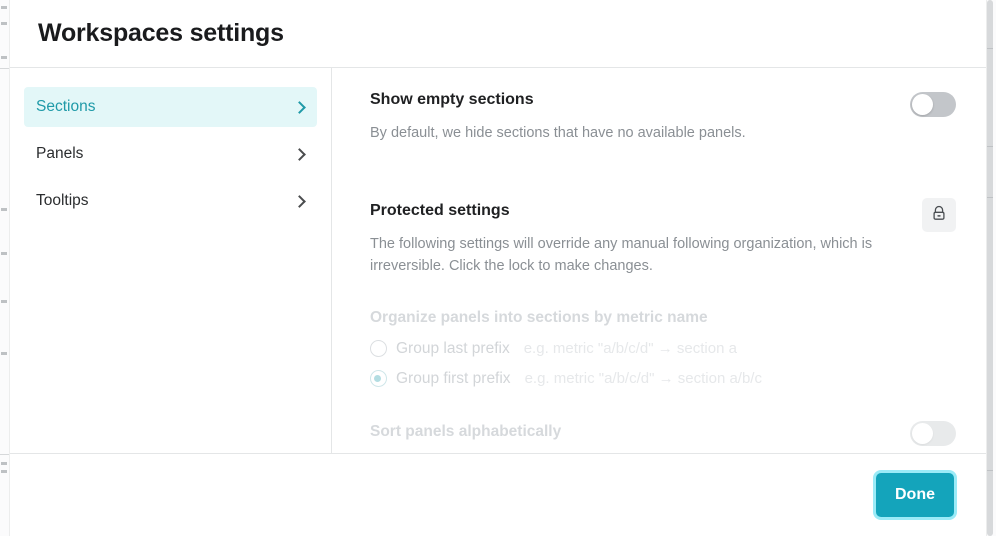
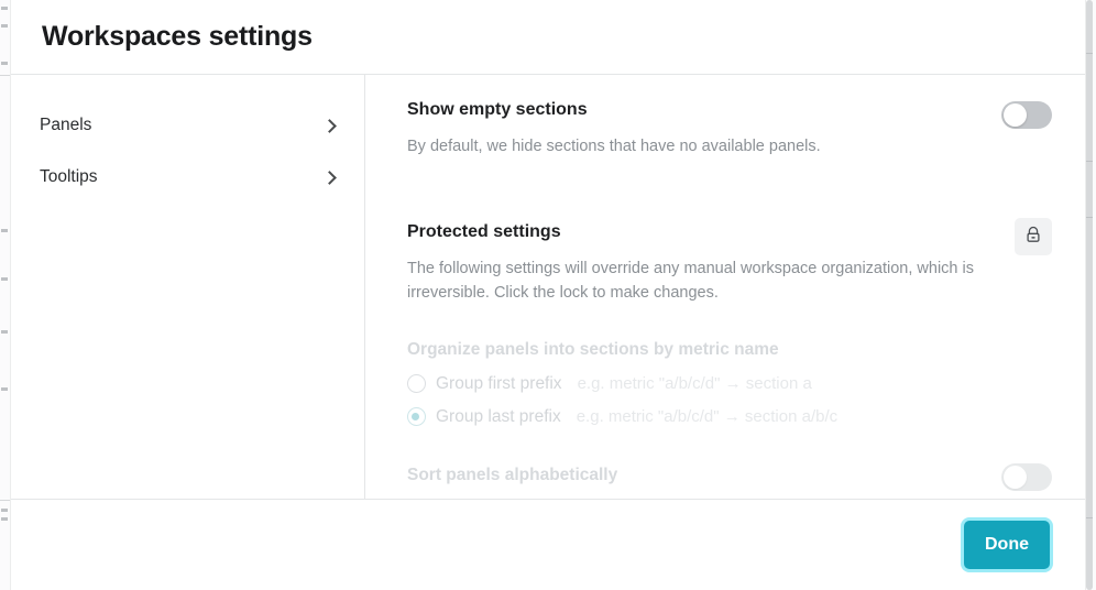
  Workspaces settings
- Sections
  Panels
  Tooltips
  Show empty sections
  By default, we hide sections that have no available panels.
  Protected settings
- The following settings will override any manual following organization, which is irreversible. Click the lock to make changes.
+ The following settings will override any manual workspace organization, which is irreversible. Click the lock to make changes.
  Organize panels into sections by metric name
- Group last prefix
+ Group first prefix
  e.g. metric "a/b/c/d" → section a
- Group first prefix
+ Group last prefix
  e.g. metric "a/b/c/d" → section a/b/c
  Sort panels alphabetically
  Done
